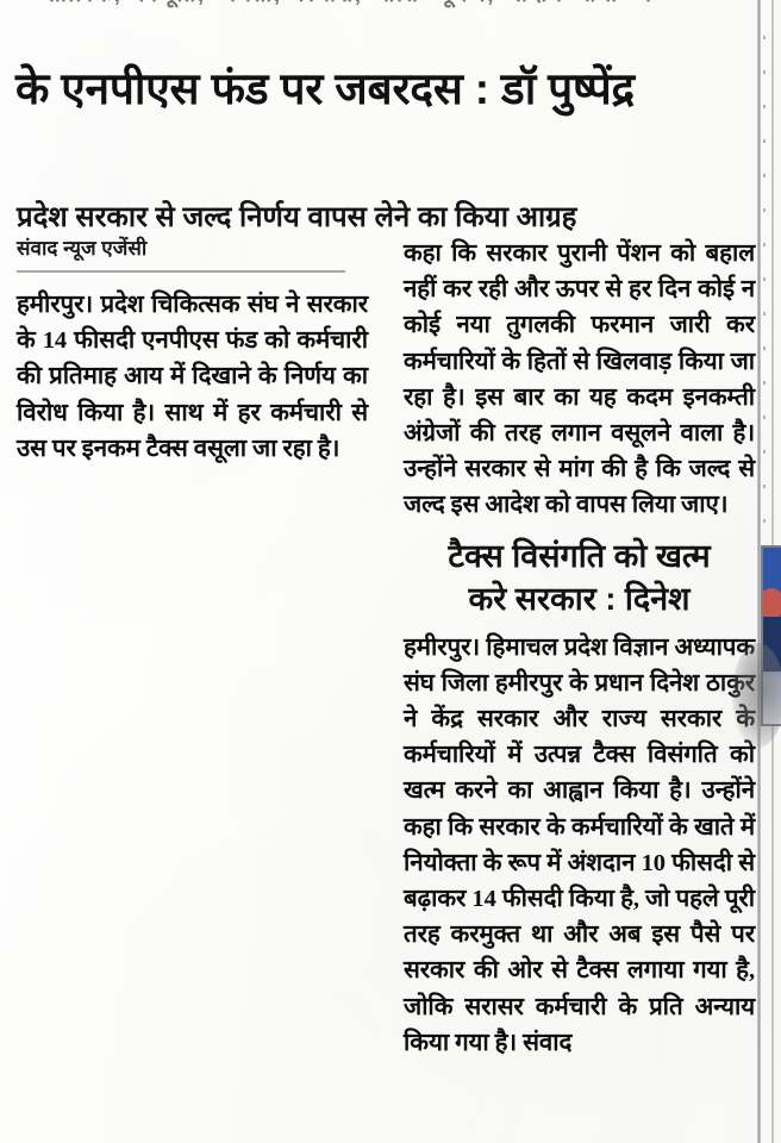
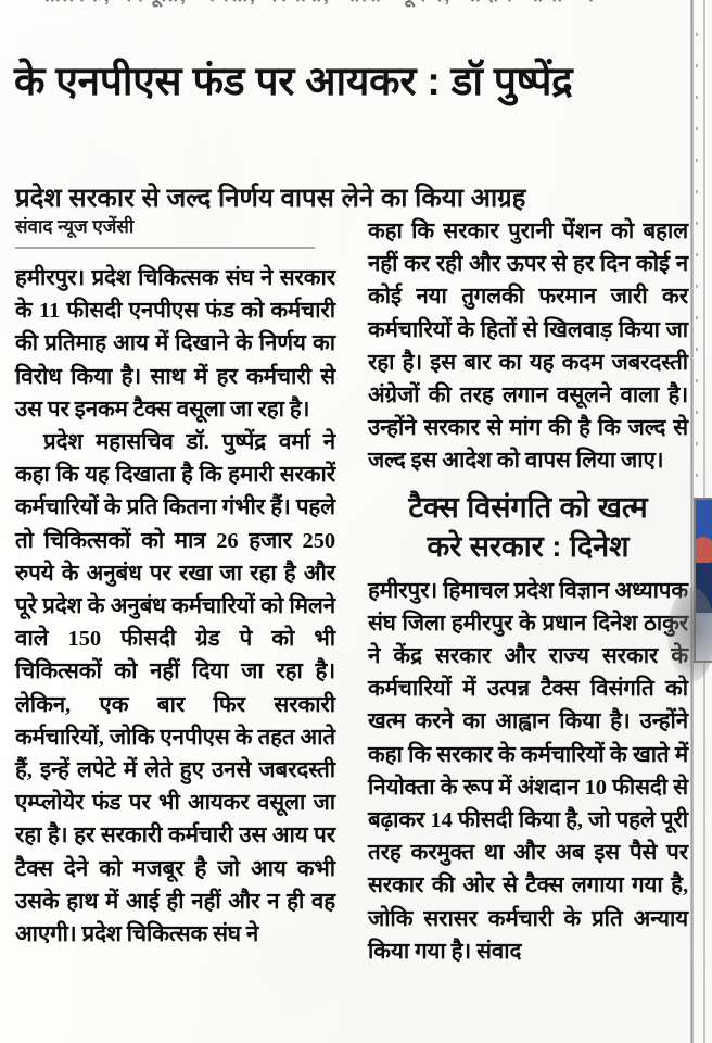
- के एनपीएस फंड पर जबरदस : डॉ पुष्पेंद्र
+ के एनपीएस फंड पर आयकर : डॉ पुष्पेंद्र
  प्रदेश सरकार से जल्द निर्णय वापस लेने का किया आग्रह
  संवाद न्यूज एजेंसी
- हमीरपुर। प्रदेश चिकित्सक संघ ने सरकार के 14 फीसदी एनपीएस फंड को कर्मचारी की प्रतिमाह आय में दिखाने के निर्णय का विरोध किया है। साथ में हर कर्मचारी से उस पर इनकम टैक्स वसूला जा रहा है।
+ हमीरपुर। प्रदेश चिकित्सक संघ ने सरकार के 11 फीसदी एनपीएस फंड को कर्मचारी की प्रतिमाह आय में दिखाने के निर्णय का विरोध किया है। साथ में हर कर्मचारी से उस पर इनकम टैक्स वसूला जा रहा है।
+ प्रदेश महासचिव डॉ. पुष्पेंद्र वर्मा ने कहा कि यह दिखाता है कि हमारी सरकारें कर्मचारियों के प्रति कितना गंभीर हैं। पहले तो चिकित्सकों को मात्र 26 हजार 250 रुपये के अनुबंध पर रखा जा रहा है और पूरे प्रदेश के अनुबंध कर्मचारियों को मिलने वाले 150 फीसदी ग्रेड पे को भी चिकित्सकों को नहीं दिया जा रहा है। लेकिन, एक बार फिर सरकारी कर्मचारियों, जोकि एनपीएस के तहत आते हैं, इन्हें लपेटे में लेते हुए उनसे जबरदस्ती एम्प्लोयेर फंड पर भी आयकर वसूला जा रहा है। हर सरकारी कर्मचारी उस आय पर टैक्स देने को मजबूर है जो आय कभी उसके हाथ में आई ही नहीं और न ही वह आएगी। प्रदेश चिकित्सक संघ ने
- कहा कि सरकार पुरानी पेंशन को बहाल नहीं कर रही और ऊपर से हर दिन कोई न कोई नया तुगलकी फरमान जारी कर कर्मचारियों के हितों से खिलवाड़ किया जा रहा है। इस बार का यह कदम इनकम्ती अंग्रेजों की तरह लगान वसूलने वाला है। उन्होंने सरकार से मांग की है कि जल्द से जल्द इस आदेश को वापस लिया जाए।
+ कहा कि सरकार पुरानी पेंशन को बहाल नहीं कर रही और ऊपर से हर दिन कोई न कोई नया तुगलकी फरमान जारी कर कर्मचारियों के हितों से खिलवाड़ किया जा रहा है। इस बार का यह कदम जबरदस्ती अंग्रेजों की तरह लगान वसूलने वाला है। उन्होंने सरकार से मांग की है कि जल्द से जल्द इस आदेश को वापस लिया जाए।
  टैक्स विसंगति को खत्म
  करे सरकार : दिनेश
  हमीरपुर। हिमाचल प्रदेश विज्ञान अध्यापक संघ जिला हमीरपुर के प्रधान दिनेश ठा ने केंद्र सरकार और राज्य सरकार कर्मचारियों में उत्पन्न टैक्स विसंगति को खत्म करने का आह्वान किया है। उन्होंने कहा कि सरकार के कर्मचारियों के खाते में नियोक्ता के रूप में अंशदान 10 फीसदी से बढ़ाकर 14 फीसदी किया है, जो पहले पूरी तरह करमुक्त था और अब इस पैसे पर सरकार की ओर से टैक्स लगाया गया है, जोकि सरासर कर्मचारी के प्रति अन्याय किया गया है। संवाद
